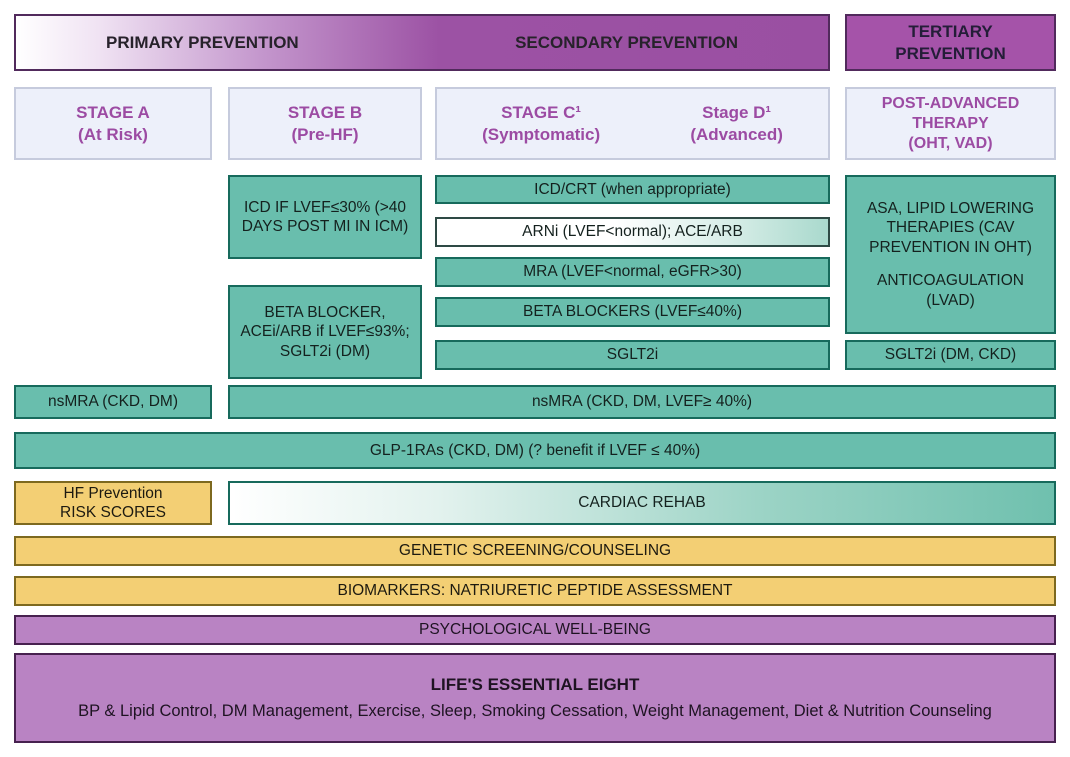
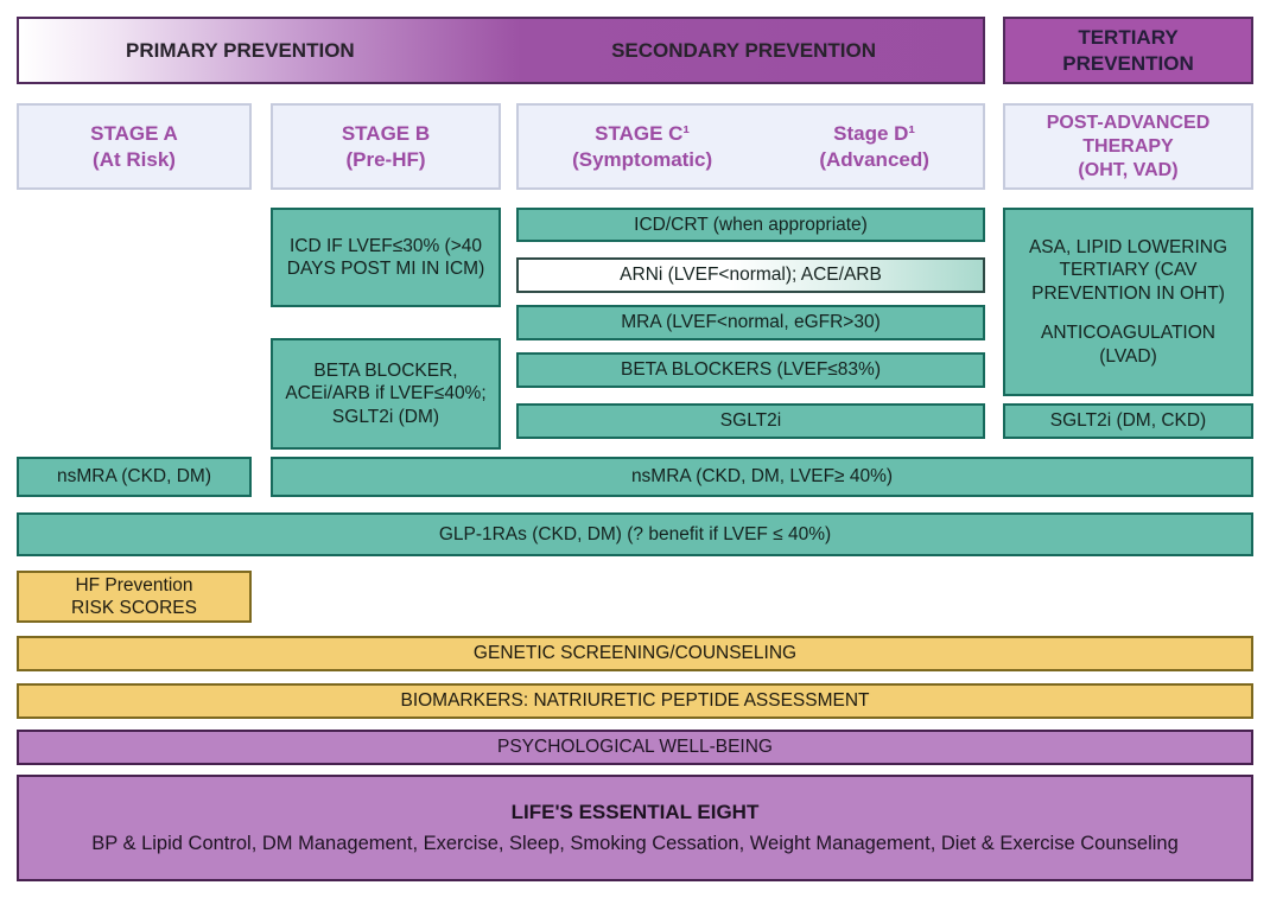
  PRIMARY PREVENTION
  SECONDARY PREVENTION
  TERTIARY PREVENTION
  STAGE A
  (At Risk)
  STAGE B
  (Pre-HF)
  STAGE C¹
  (Symptomatic)
  Stage D¹
  (Advanced)
  POST-ADVANCED THERAPY
  (OHT, VAD)
  ICD IF LVEF≤30% (>40 DAYS POST MI IN ICM)
- BETA BLOCKER, ACEi/ARB if LVEF≤93%; SGLT2i (DM)
+ BETA BLOCKER, ACEi/ARB if LVEF≤40%; SGLT2i (DM)
  ICD/CRT (when appropriate)
  ARNi (LVEF<normal); ACE/ARB
  MRA (LVEF<normal, eGFR>30)
- BETA BLOCKERS (LVEF≤40%)
+ BETA BLOCKERS (LVEF≤83%)
  SGLT2i
- ASA, LIPID LOWERING THERAPIES (CAV PREVENTION IN OHT)
+ ASA, LIPID LOWERING TERTIARY (CAV PREVENTION IN OHT)
  ANTICOAGULATION (LVAD)
  SGLT2i (DM, CKD)
  nsMRA (CKD, DM)
  nsMRA (CKD, DM, LVEF≥ 40%)
  GLP-1RAs (CKD, DM) (? benefit if LVEF ≤ 40%)
  HF Prevention
  RISK SCORES
- CARDIAC REHAB
  GENETIC SCREENING/COUNSELING
  BIOMARKERS: NATRIURETIC PEPTIDE ASSESSMENT
  PSYCHOLOGICAL WELL-BEING
  LIFE'S ESSENTIAL EIGHT
- BP & Lipid Control, DM Management, Exercise, Sleep, Smoking Cessation, Weight Management, Diet & Nutrition Counseling
+ BP & Lipid Control, DM Management, Exercise, Sleep, Smoking Cessation, Weight Management, Diet & Exercise Counseling
